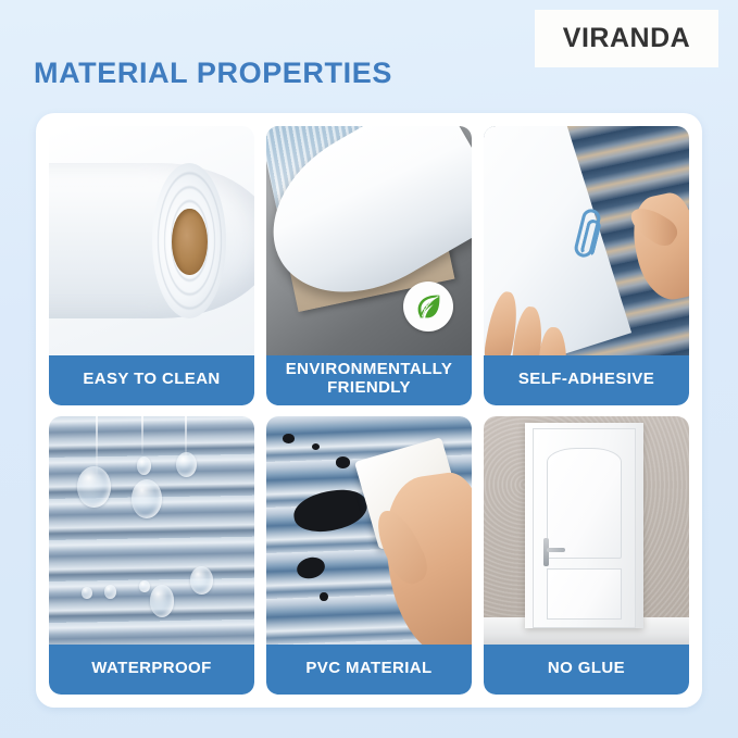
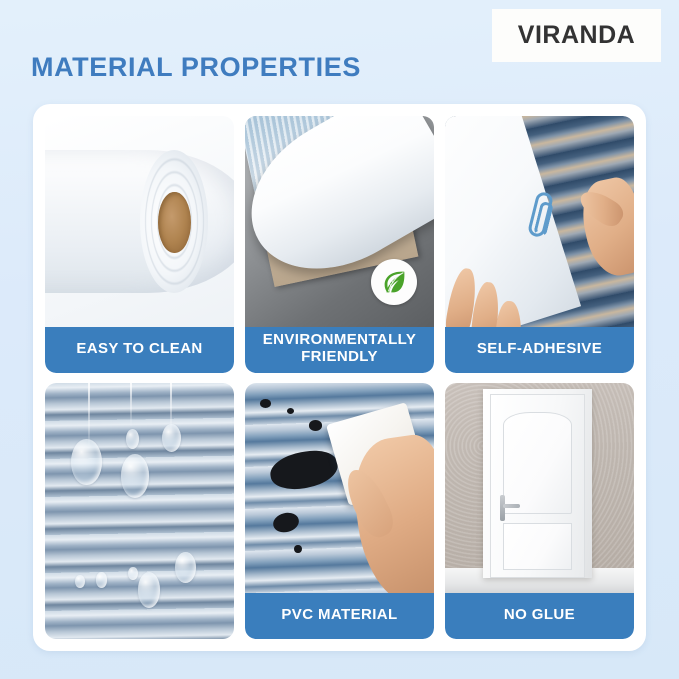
  VIRANDA
  MATERIAL PROPERTIES
  EASY TO CLEAN
  ENVIRONMENTALLY FRIENDLY
  SELF-ADHESIVE
- WATERPROOF
  PVC MATERIAL
  NO GLUE
